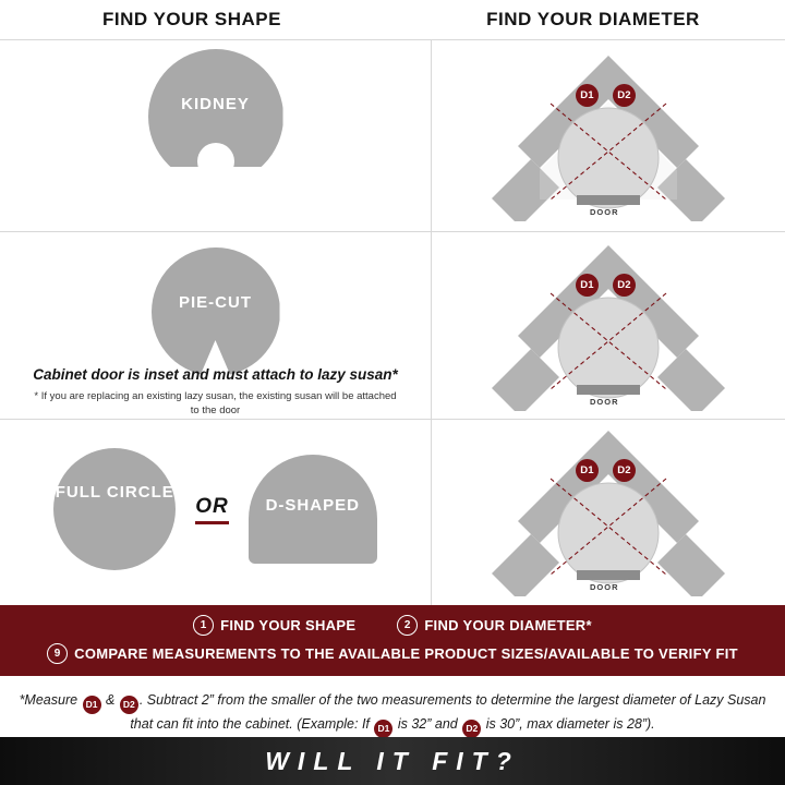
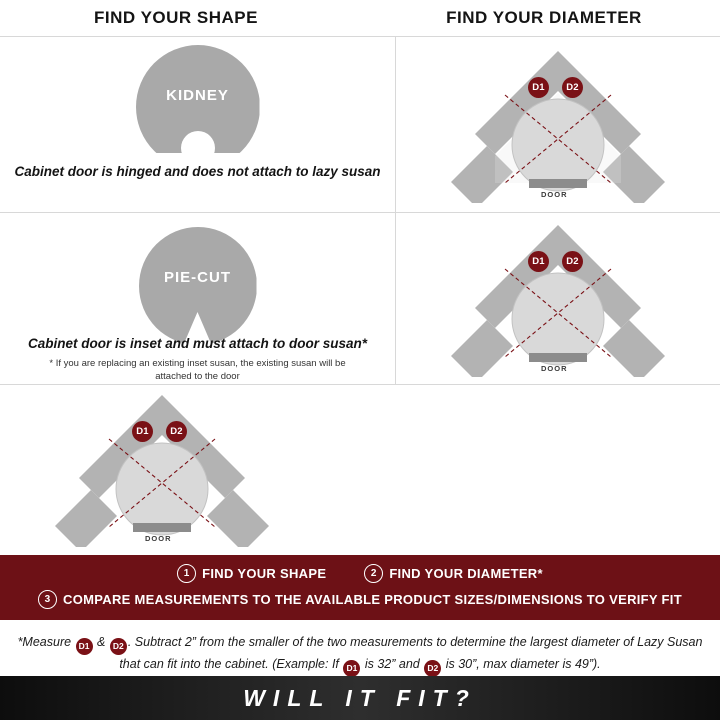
  FIND YOUR SHAPE
  FIND YOUR DIAMETER
  KIDNEY
+ Cabinet door is hinged and does not attach to lazy susan
  D1
  D2
  DOOR
  PIE-CUT
- Cabinet door is inset and must attach to lazy susan*
+ Cabinet door is inset and must attach to door susan*
- * If you are replacing an existing lazy susan, the existing susan will be attached to the door
+ * If you are replacing an existing inset susan, the existing susan will be attached to the door
  D1
  D2
  DOOR
- FULL CIRCLE
- OR
- D-SHAPED
  D1
  D2
  DOOR
  1
  FIND YOUR SHAPE
  2
  FIND YOUR DIAMETER*
- 9
+ 3
- COMPARE MEASUREMENTS TO THE AVAILABLE PRODUCT SIZES/AVAILABLE TO VERIFY FIT
+ COMPARE MEASUREMENTS TO THE AVAILABLE PRODUCT SIZES/DIMENSIONS TO VERIFY FIT
- *Measure D1 & D2 . Subtract 2” from the smaller of the two measurements to determine the largest diameter of Lazy Susan that can fit into the cabinet. (Example: If D1 is 32” and D2 is 30”, max diameter is 28”).
+ *Measure D1 & D2 . Subtract 2” from the smaller of the two measurements to determine the largest diameter of Lazy Susan that can fit into the cabinet. (Example: If D1 is 32” and D2 is 30”, max diameter is 49”).
  WILL IT FIT?
